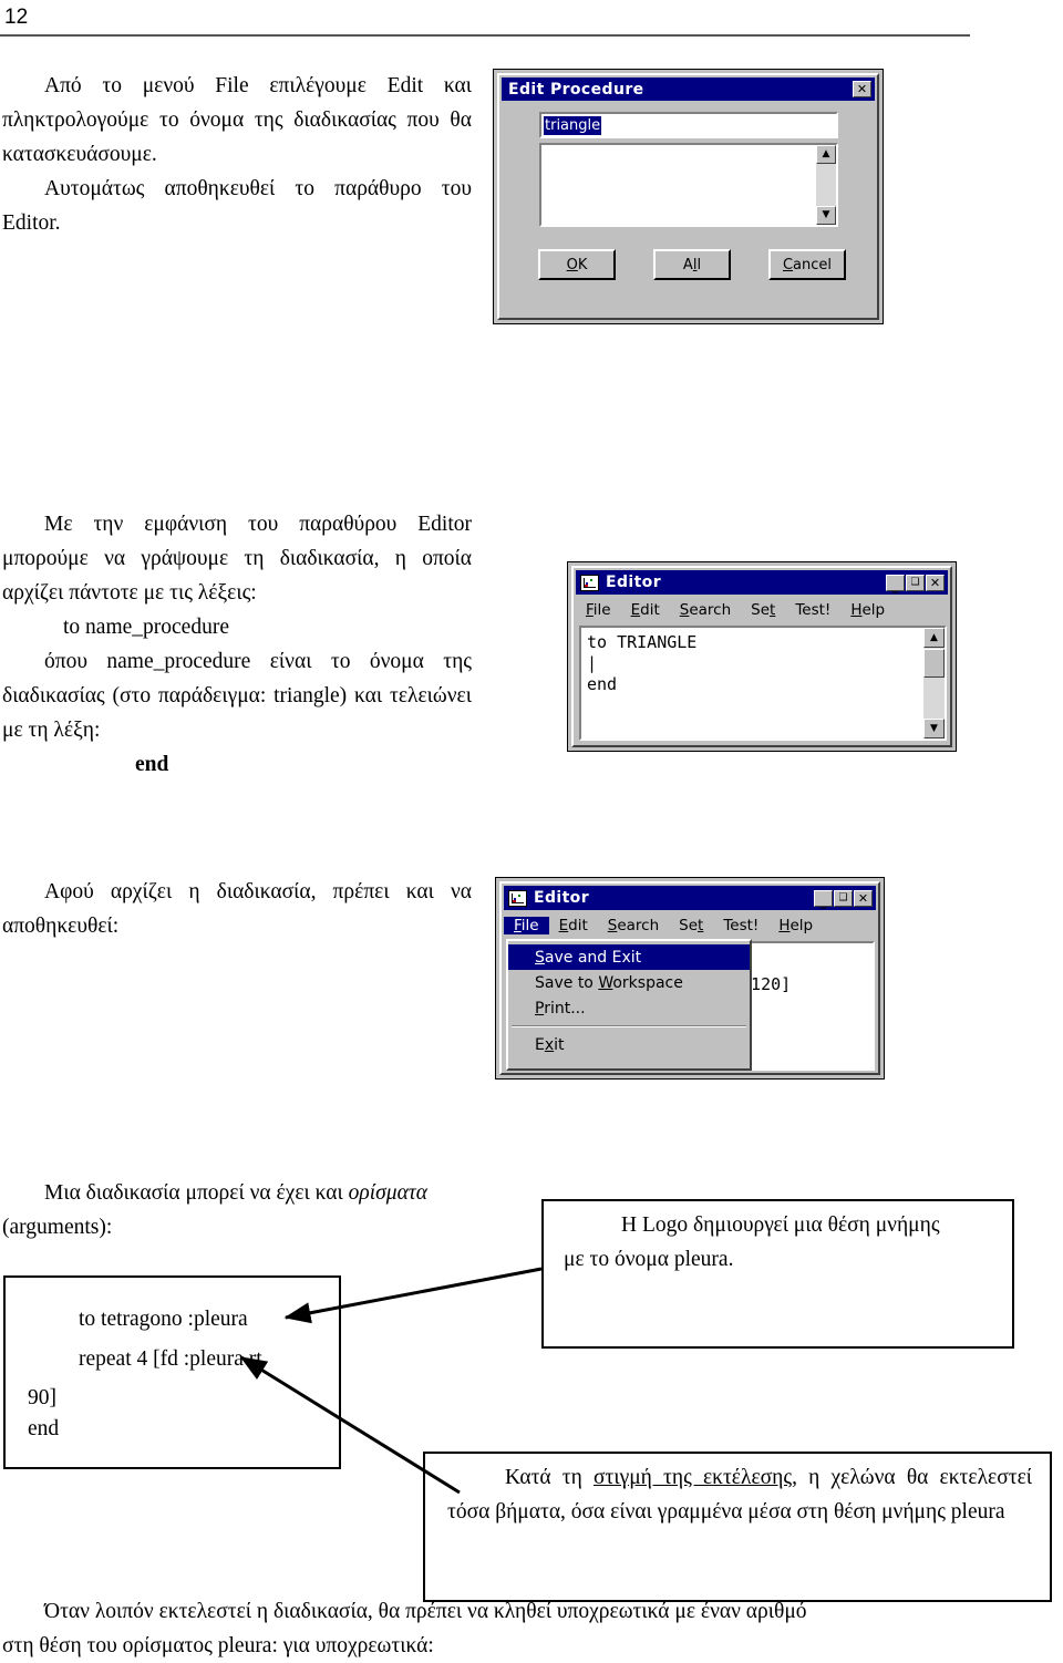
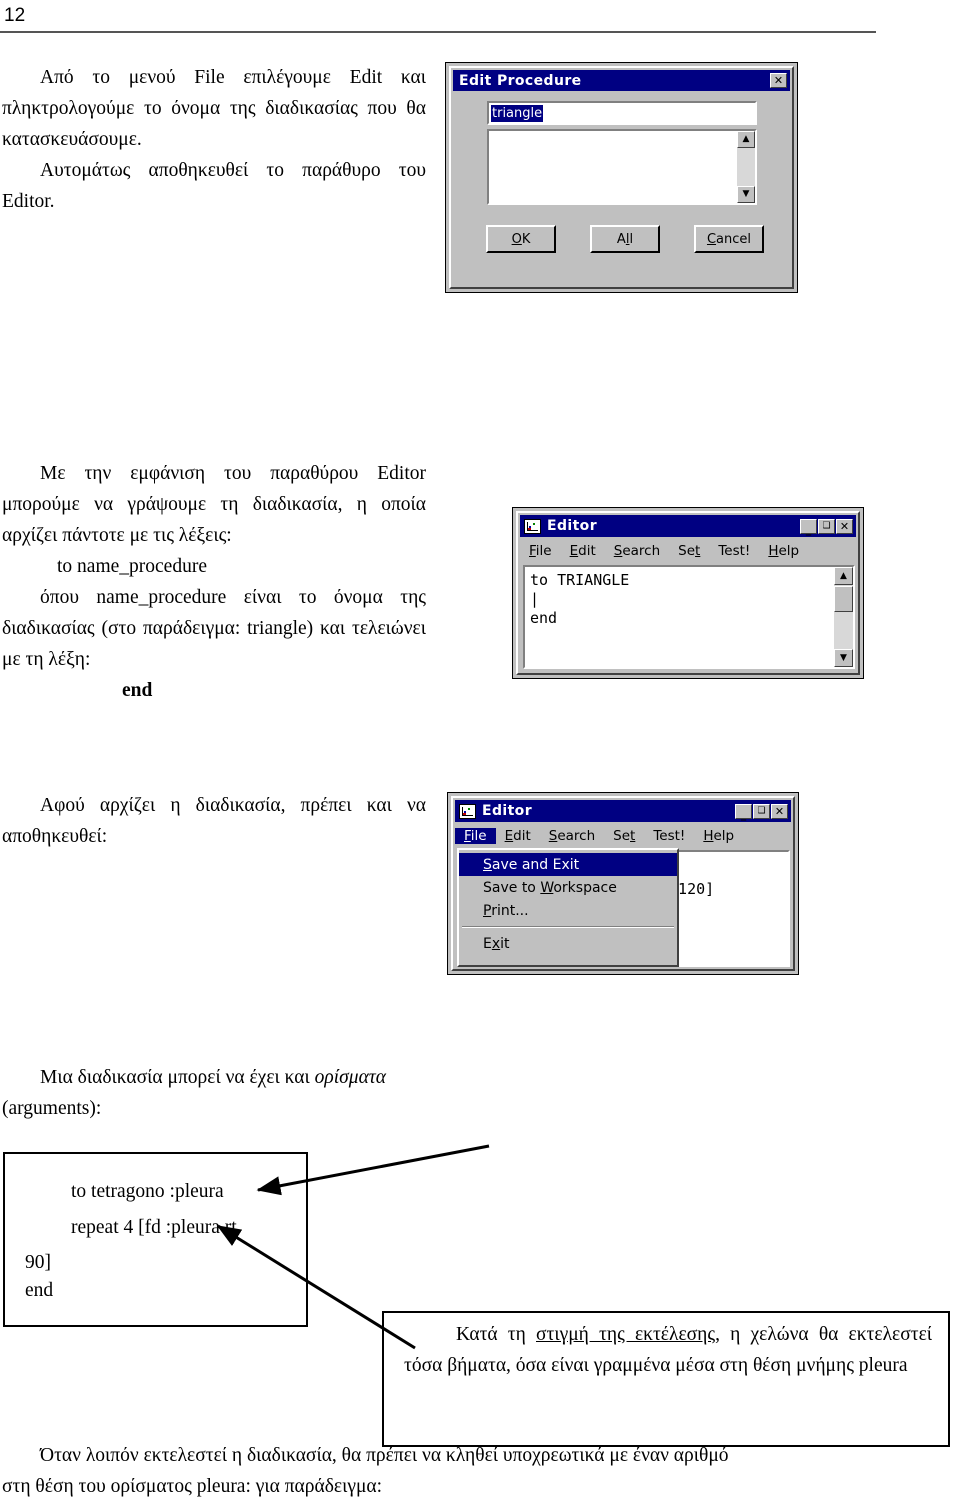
  12
  Από το μενού File επιλέγουμε Edit και πληκτρολογούμε το όνομα της διαδικασίας που θα κατασκευάσουμε.
  Αυτομάτως αποθηκευθεί το παράθυρο του Editor.
  Edit Procedure
  ✕
  triangle
  ▲
  ▼
  OK
  All
  Cancel
  Με την εμφάνιση του παραθύρου Editor μπορούμε να γράψουμε τη διαδικασία, η οποία αρχίζει πάντοτε με τις λέξεις:
  to name_procedure
  όπου name_procedure είναι το όνομα της διαδικασίας (στο παράδειγμα: triangle) και τελειώνει με τη λέξη:
  end
  Editor
  _
  ❑
  ✕
  File
  Edit
  Search
  Set
  Test!
  Help
  to TRIANGLE
  |
  end
  ▲
  ▼
  Αφού αρχίζει η διαδικασία, πρέπει και να αποθηκευθεί:
  Editor
  _
  ❑
  ✕
  File
  Edit
  Search
  Set
  Test!
  Help
  120]
  Save and Exit
  Save to Workspace
  Print...
  Exit
  Μια διαδικασία μπορεί να έχει και ορίσματα
  (arguments):
  to tetragono :pleura
  repeat 4 [fd :pleura rt
  90]
  end
- Η Logo δημιουργεί μια θέση μνήμης
- με το όνομα pleura.
  Κατά τη στιγμή της εκτέλεσης, η χελώνα θα εκτελεστεί τόσα βήματα, όσα είναι γραμμένα μέσα στη θέση μνήμης pleura
  Όταν λοιπόν εκτελεστεί η διαδικασία, θα πρέπει να κληθεί υποχρεωτικά με έναν αριθμό
- στη θέση του ορίσματος pleura: για υποχρεωτικά:
+ στη θέση του ορίσματος pleura: για παράδειγμα:
